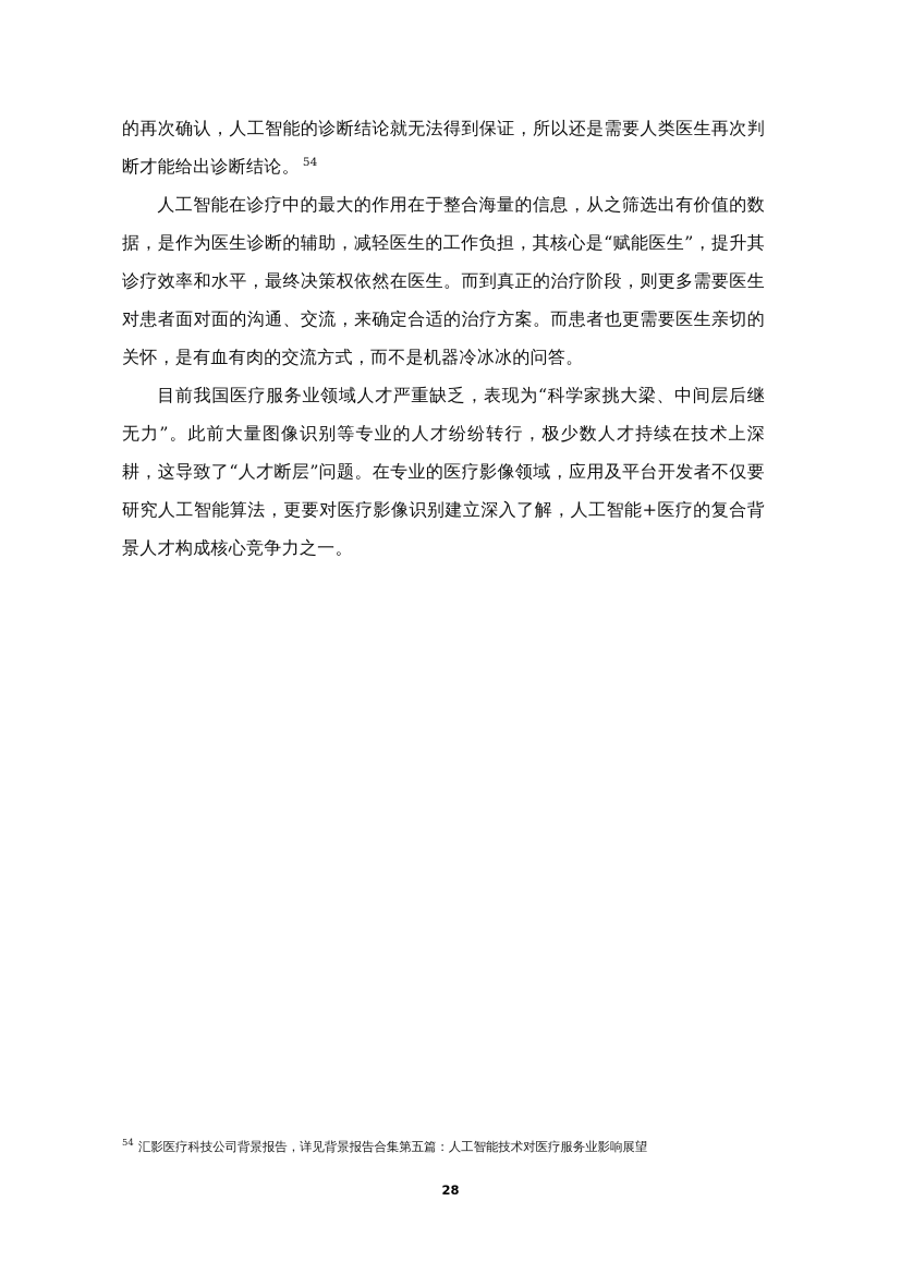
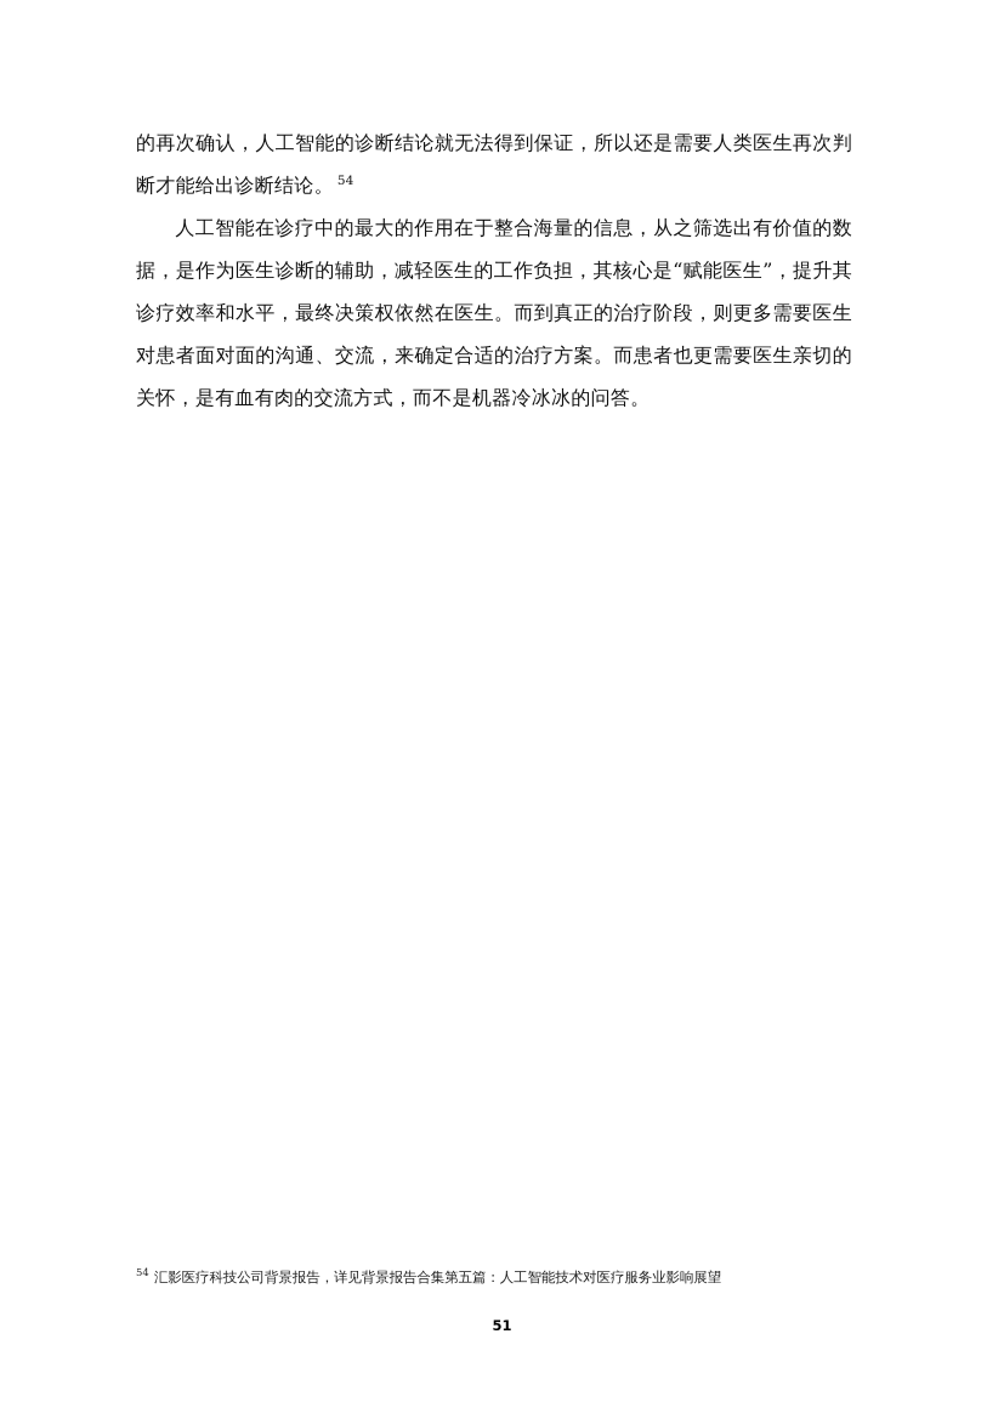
  的再次确认，人工智能的诊断结论就无法得到保证，所以还是需要人类医生再次判断才能给出诊断结论。 54
  人工智能在诊疗中的最大的作用在于整合海量的信息，从之筛选出有价值的数据，是作为医生诊断的辅助，减轻医生的工作负担，其核心是“赋能医生”，提升其诊疗效率和水平，最终决策权依然在医生。而到真正的治疗阶段，则更多需要医生对患者面对面的沟通、交流，来确定合适的治疗方案。而患者也更需要医生亲切的关怀，是有血有肉的交流方式，而不是机器冷冰冰的问答。
- 目前我国医疗服务业领域人才严重缺乏，表现为“科学家挑大梁、中间层后继无力”。此前大量图像识别等专业的人才纷纷转行，极少数人才持续在技术上深耕，这导致了“人才断层”问题。在专业的医疗影像领域，应用及平台开发者不仅要研究人工智能算法，更要对医疗影像识别建立深入了解，人工智能+医疗的复合背景人才构成核心竞争力之一。
  54 汇影医疗科技公司背景报告，详见背景报告合集第五篇：人工智能技术对医疗服务业影响展望
- 28
+ 51
